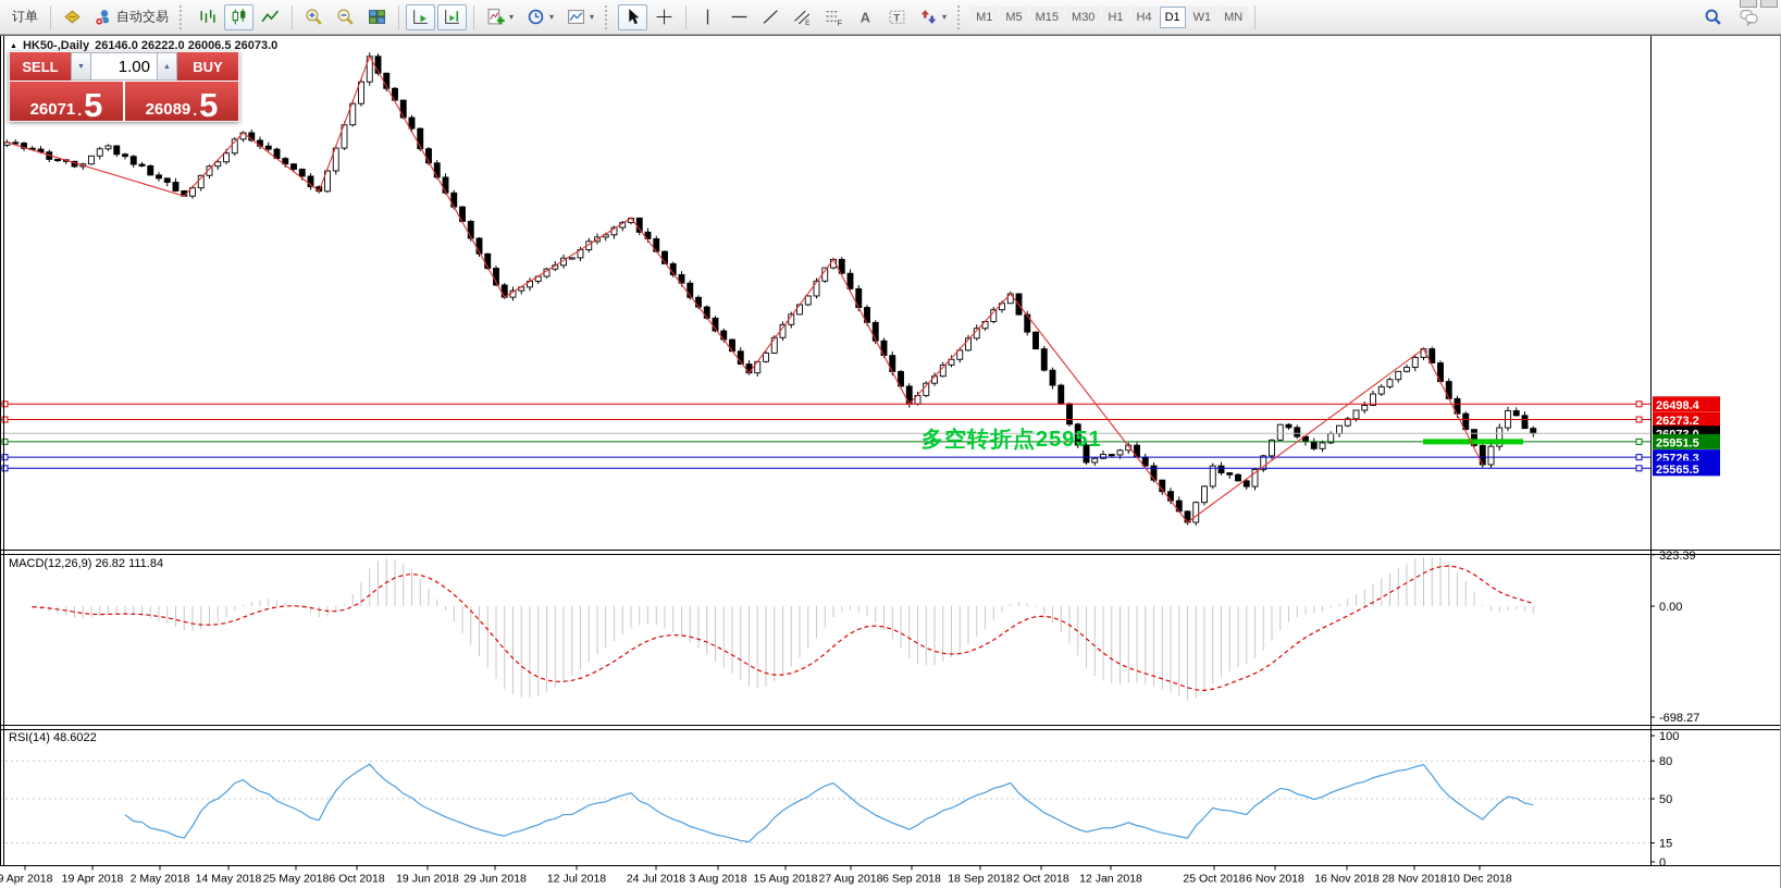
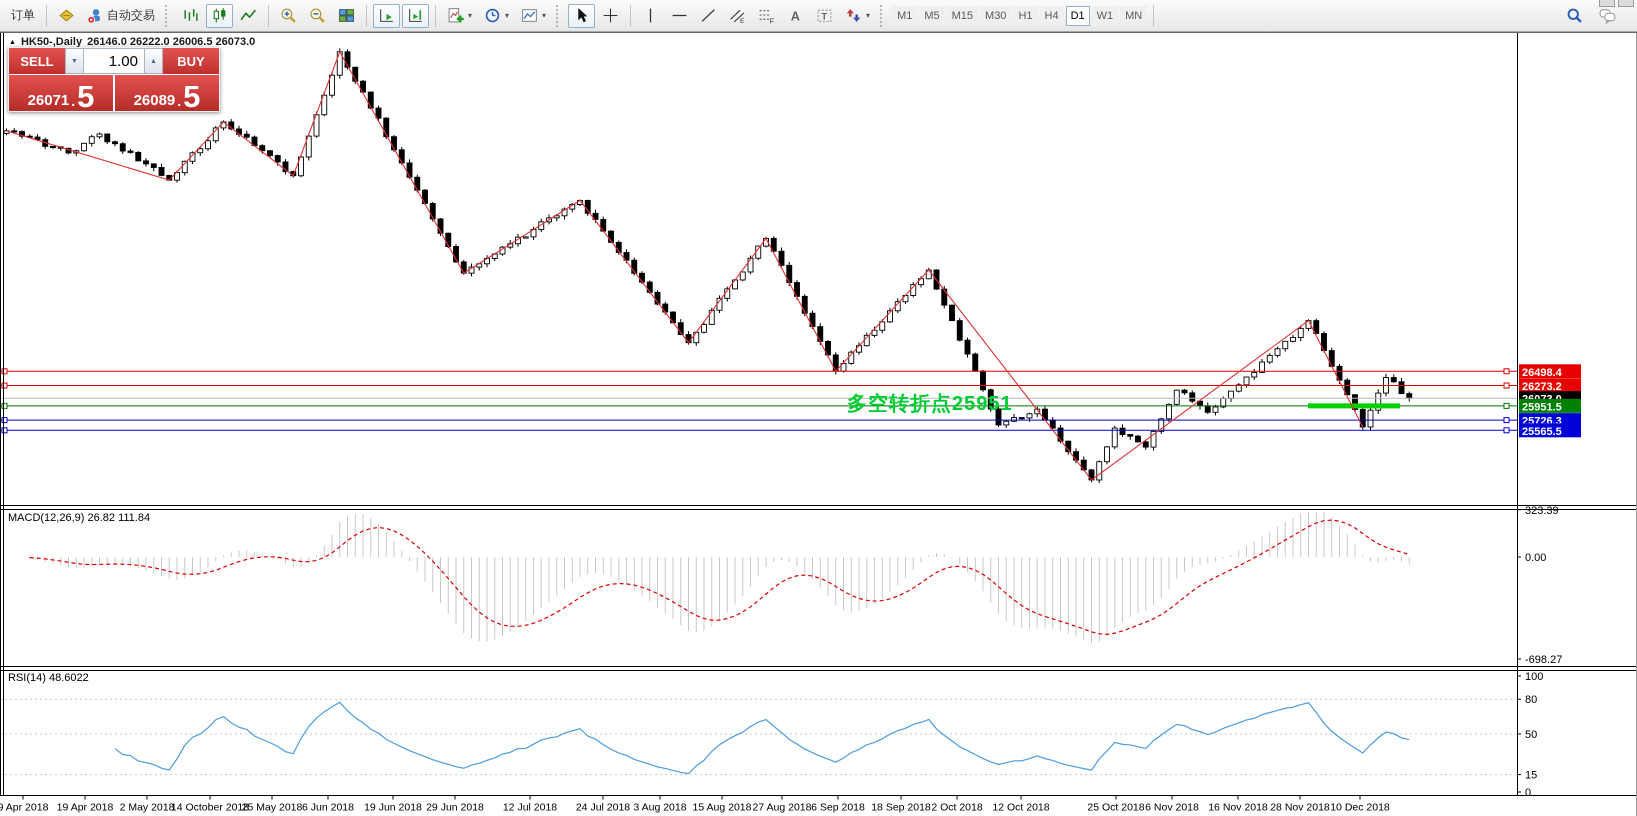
  订单
  自动交易
  ▾
  ▾
  ▾
  A
  T
  ▾
  M1
  M5
  M15
  M30
  H1
  H4
  D1
  W1
  MN
  26498.4
  26273.2
  25951.5
  25726.3
  25565.5
  323.39
  0.00
  -698.27
  100
  80
  50
  15
  0
  9 Apr 2018
  19 Apr 2018
  2 May 2018
- 14 May 2018
+ 14 October 2018
  25 May 2018
- 6 Oct 2018
+ 6 Jun 2018
  19 Jun 2018
  29 Jun 2018
  12 Jul 2018
  24 Jul 2018
  3 Aug 2018
  15 Aug 2018
  27 Aug 2018
  6 Sep 2018
  18 Sep 2018
  2 Oct 2018
- 12 Jan 2018
+ 12 Oct 2018
  25 Oct 2018
  6 Nov 2018
  16 Nov 2018
  28 Nov 2018
  10 Dec 2018
  HK50-,Daily
  26146.0 26222.0 26006.5 26073.0
  SELL
  1.00
  BUY
  26071
  .
  5
  26089
  .
  5
  MACD(12,26,9) 26.82 111.84
  RSI(14) 48.6022
  多空转折点25951
